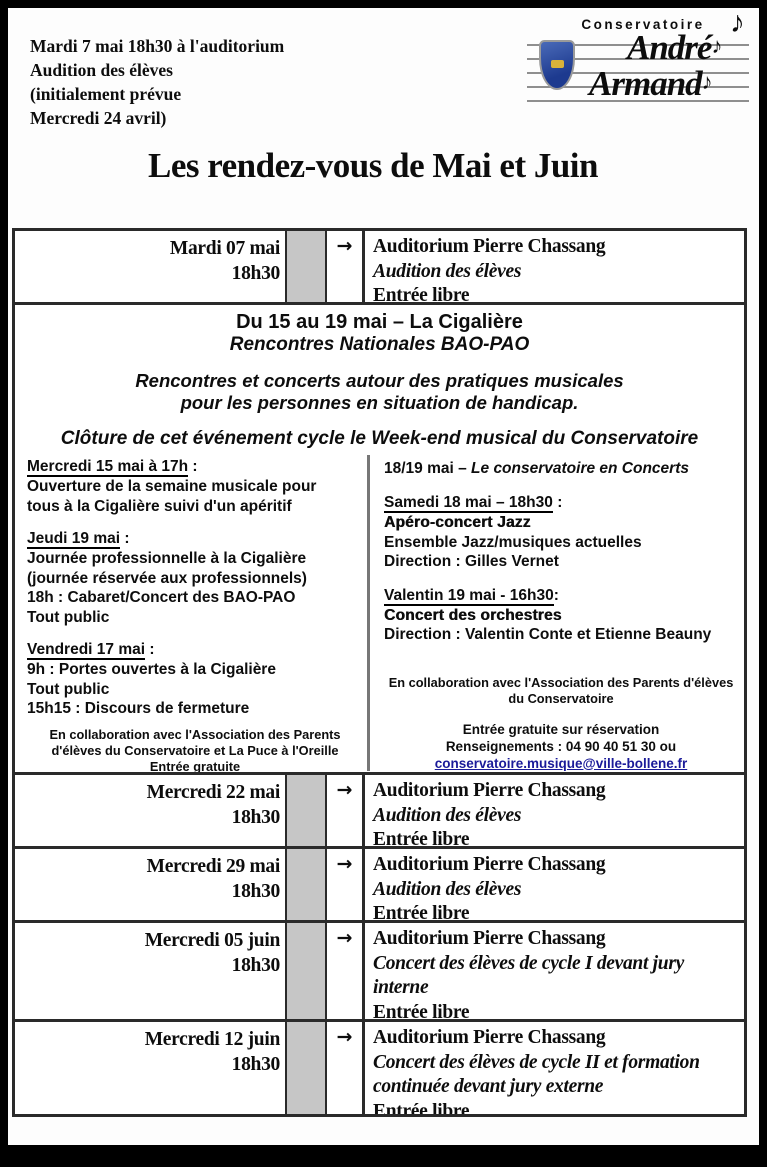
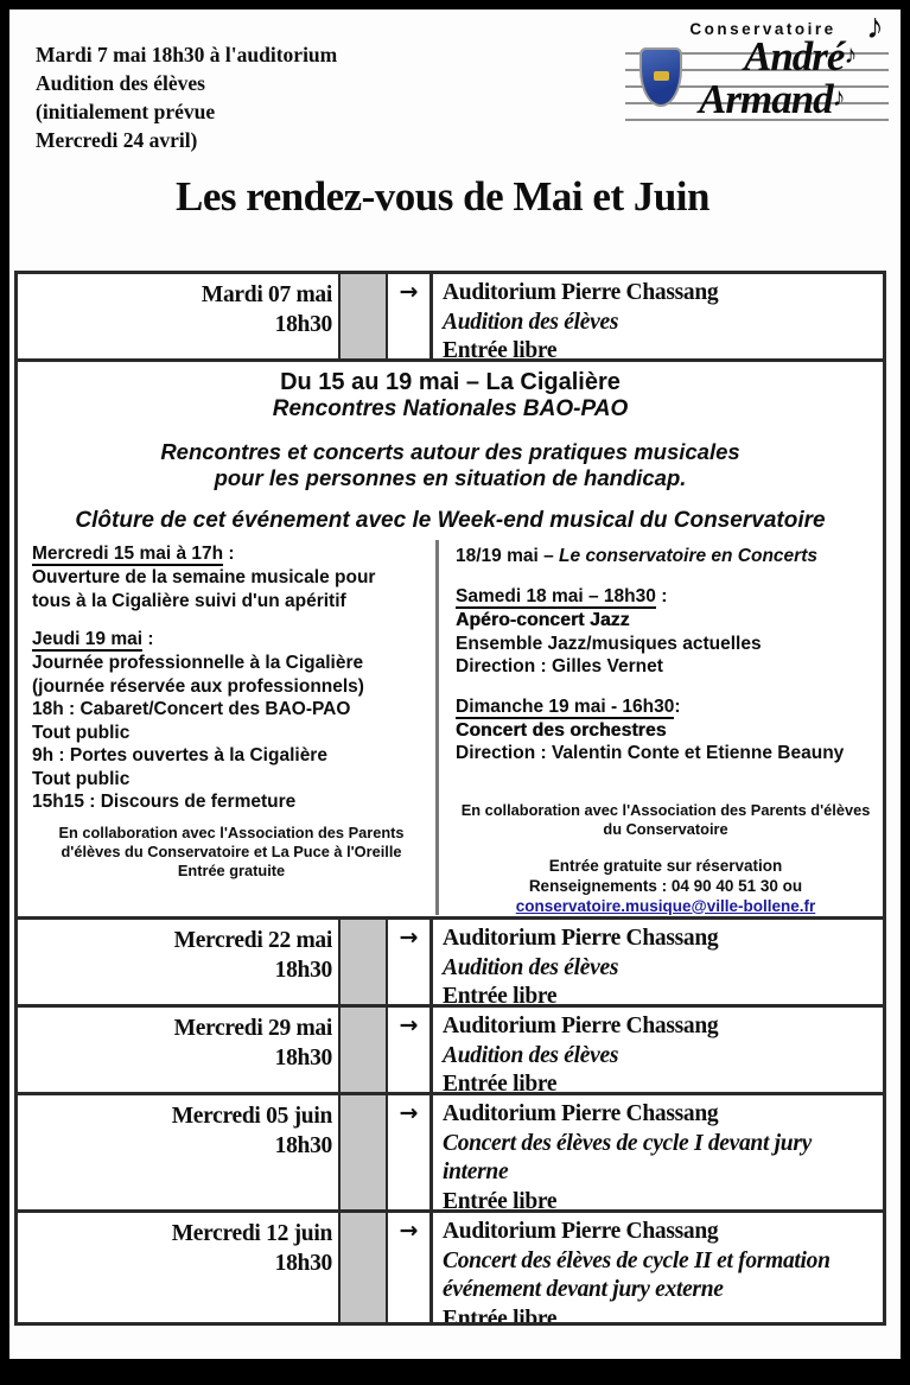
  Mardi 7 mai 18h30 à l'auditorium
  Audition des élèves
  (initialement prévue
  Mercredi 24 avril)
  Conservatoire
  ♪
  André♪
  Armand♪
  Les rendez-vous de Mai et Juin
  Mardi 07 mai
  18h30
  →
  Auditorium Pierre Chassang
  Audition des élèves
  Entrée libre
  Du 15 au 19 mai – La Cigalière
  Rencontres Nationales BAO-PAO
  Rencontres et concerts autour des pratiques musicales
  pour les personnes en situation de handicap.
- Clôture de cet événement cycle le Week-end musical du Conservatoire
+ Clôture de cet événement avec le Week-end musical du Conservatoire
  Mercredi 15 mai à 17h :
  Ouverture de la semaine musicale pour
  tous à la Cigalière suivi d'un apéritif
  Jeudi 19 mai :
  Journée professionnelle à la Cigalière
  (journée réservée aux professionnels)
  18h : Cabaret/Concert des BAO-PAO
  Tout public
- Vendredi 17 mai :
  9h : Portes ouvertes à la Cigalière
  Tout public
  15h15 : Discours de fermeture
  En collaboration avec l'Association des Parents
  d'élèves du Conservatoire et La Puce à l'Oreille
  Entrée gratuite
  18/19 mai – Le conservatoire en Concerts
  Samedi 18 mai – 18h30 :
  Apéro-concert Jazz
  Ensemble Jazz/musiques actuelles
  Direction : Gilles Vernet
- Valentin 19 mai - 16h30:
+ Dimanche 19 mai - 16h30:
  Concert des orchestres
  Direction : Valentin Conte et Etienne Beauny
  En collaboration avec l'Association des Parents d'élèves
  du Conservatoire
  Entrée gratuite sur réservation
  Renseignements : 04 90 40 51 30 ou
  conservatoire.musique@ville-bollene.fr
  Mercredi 22 mai
  18h30
  →
  Auditorium Pierre Chassang
  Audition des élèves
  Entrée libre
  Mercredi 29 mai
  18h30
  →
  Auditorium Pierre Chassang
  Audition des élèves
  Entrée libre
  Mercredi 05 juin
  18h30
  →
  Auditorium Pierre Chassang
  Concert des élèves de cycle I devant jury interne
  Entrée libre
  Mercredi 12 juin
  18h30
  →
  Auditorium Pierre Chassang
- Concert des élèves de cycle II et formation continuée devant jury externe
+ Concert des élèves de cycle II et formation événement devant jury externe
  Entrée libre
